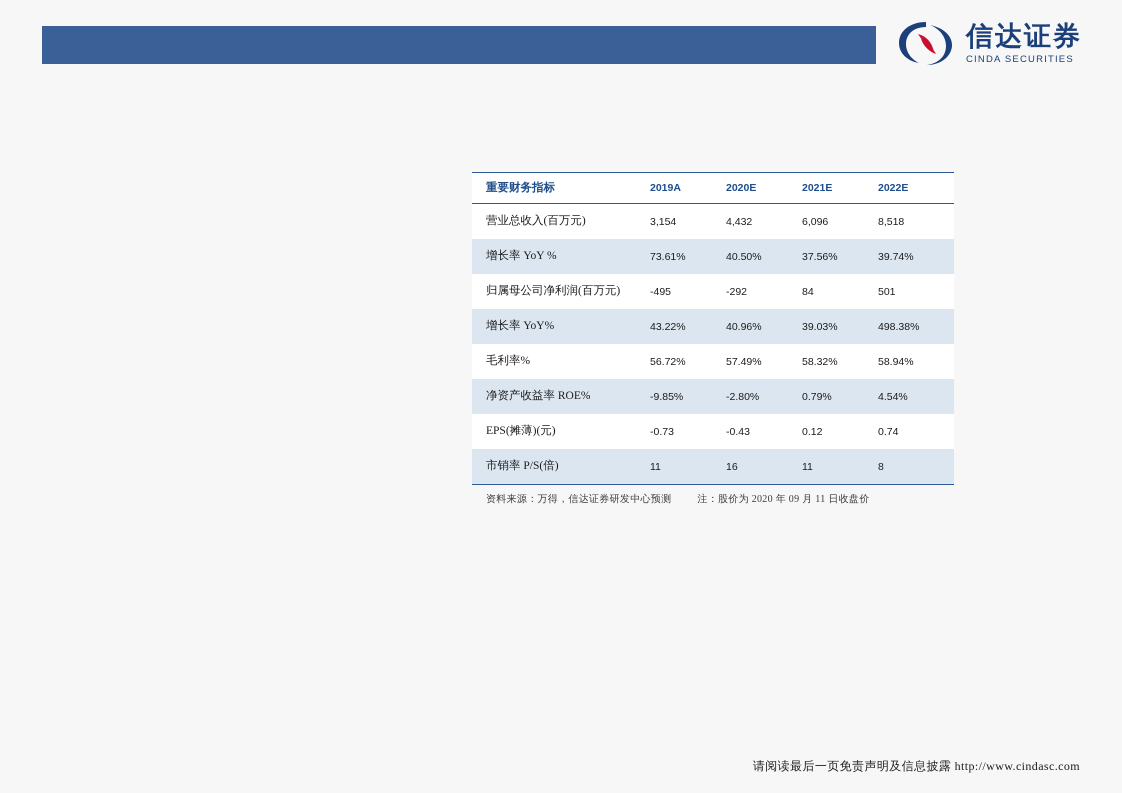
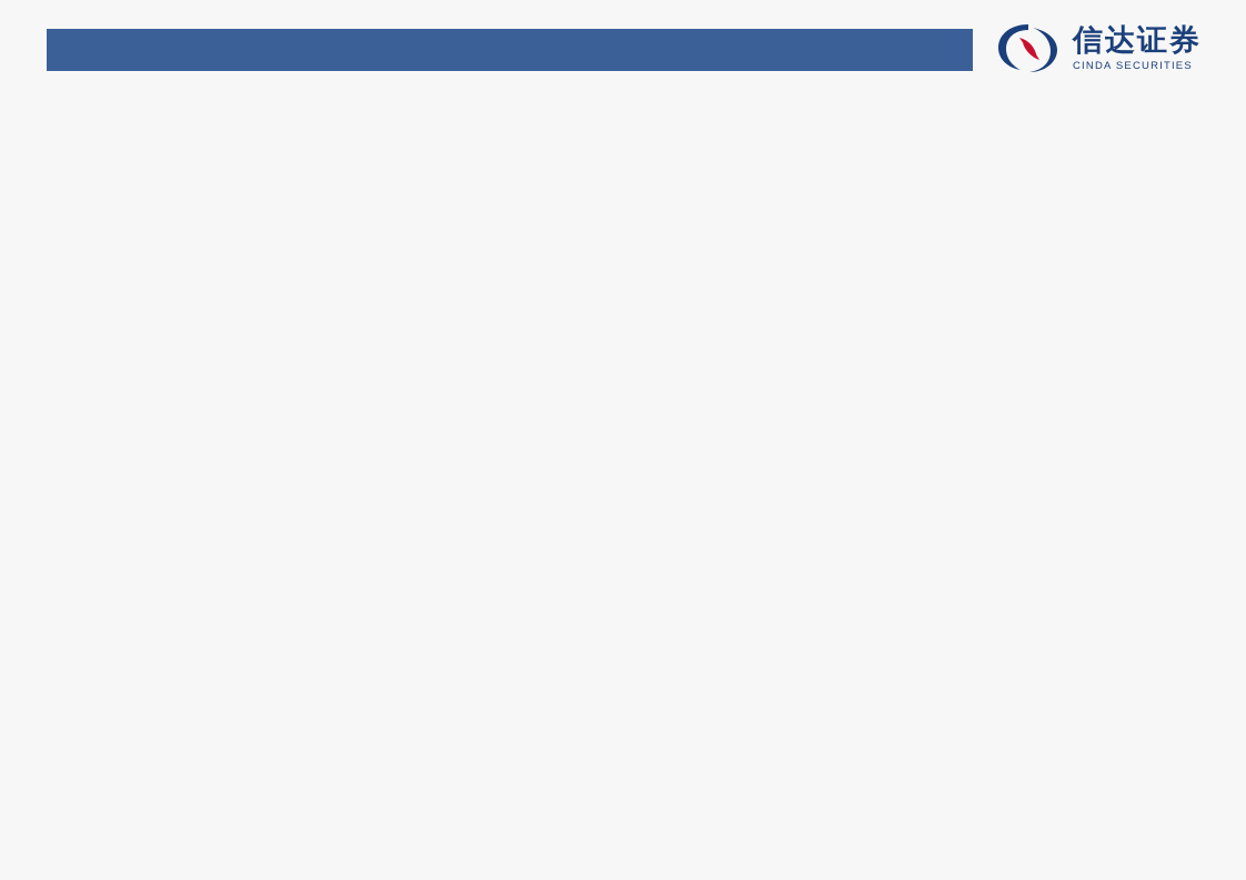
  信达证券
  CINDA SECURITIES
- 重要财务指标	2019A	2020E	2021E	2022E
- 营业总收入(百万元)	3,154	4,432	6,096	8,518
- 增长率 YoY %	73.61%	40.50%	37.56%	39.74%
- 归属母公司净利润(百万元)	-495	-292	84	501
- 增长率 YoY%	43.22%	40.96%	39.03%	498.38%
- 毛利率%	56.72%	57.49%	58.32%	58.94%
- 净资产收益率 ROE%	-9.85%	-2.80%	0.79%	4.54%
- EPS(摊薄)(元)	-0.73	-0.43	0.12	0.74
- 市销率 P/S(倍)	11	16	11	8
- 资料来源：万得，信达证券研发中心预测 注：股价为 2020 年 09 月 11 日收盘价
- 请阅读最后一页免责声明及信息披露 http://www.cindasc.com
